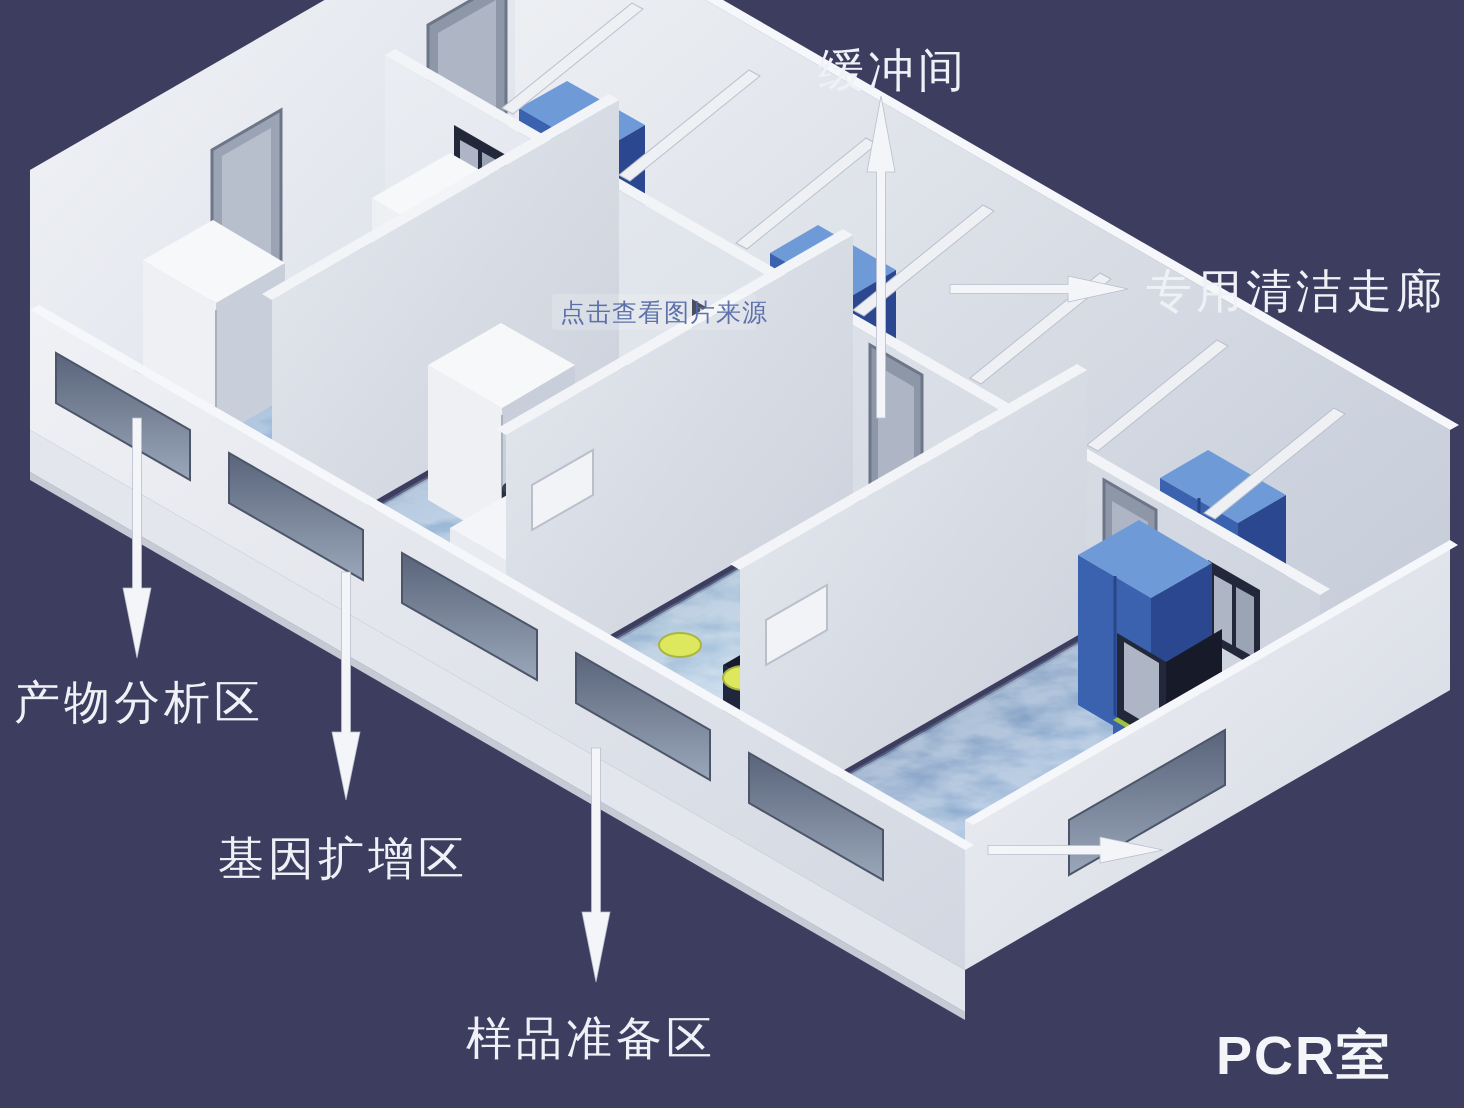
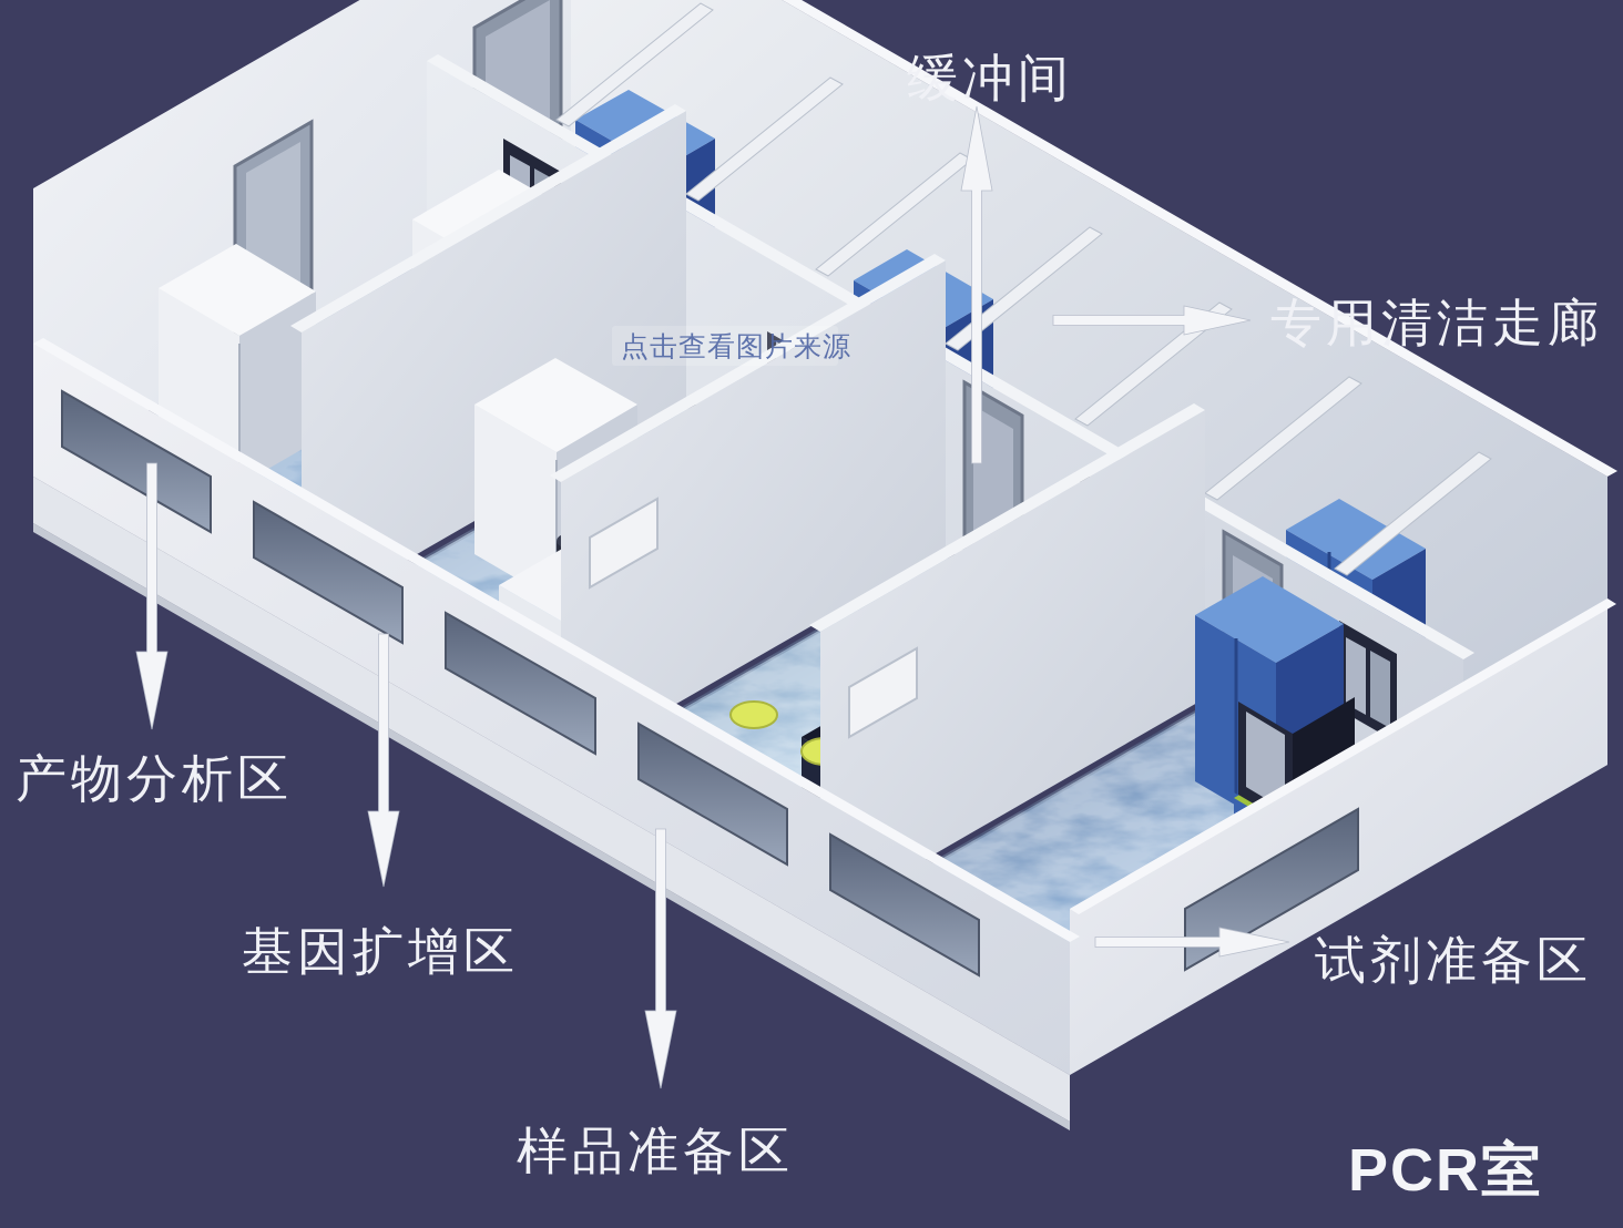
  缓冲间
  专用清洁走廊
  产物分析区
  基因扩增区
  样品准备区
+ 试剂准备区
  PCR室
  点击查看图片来源
